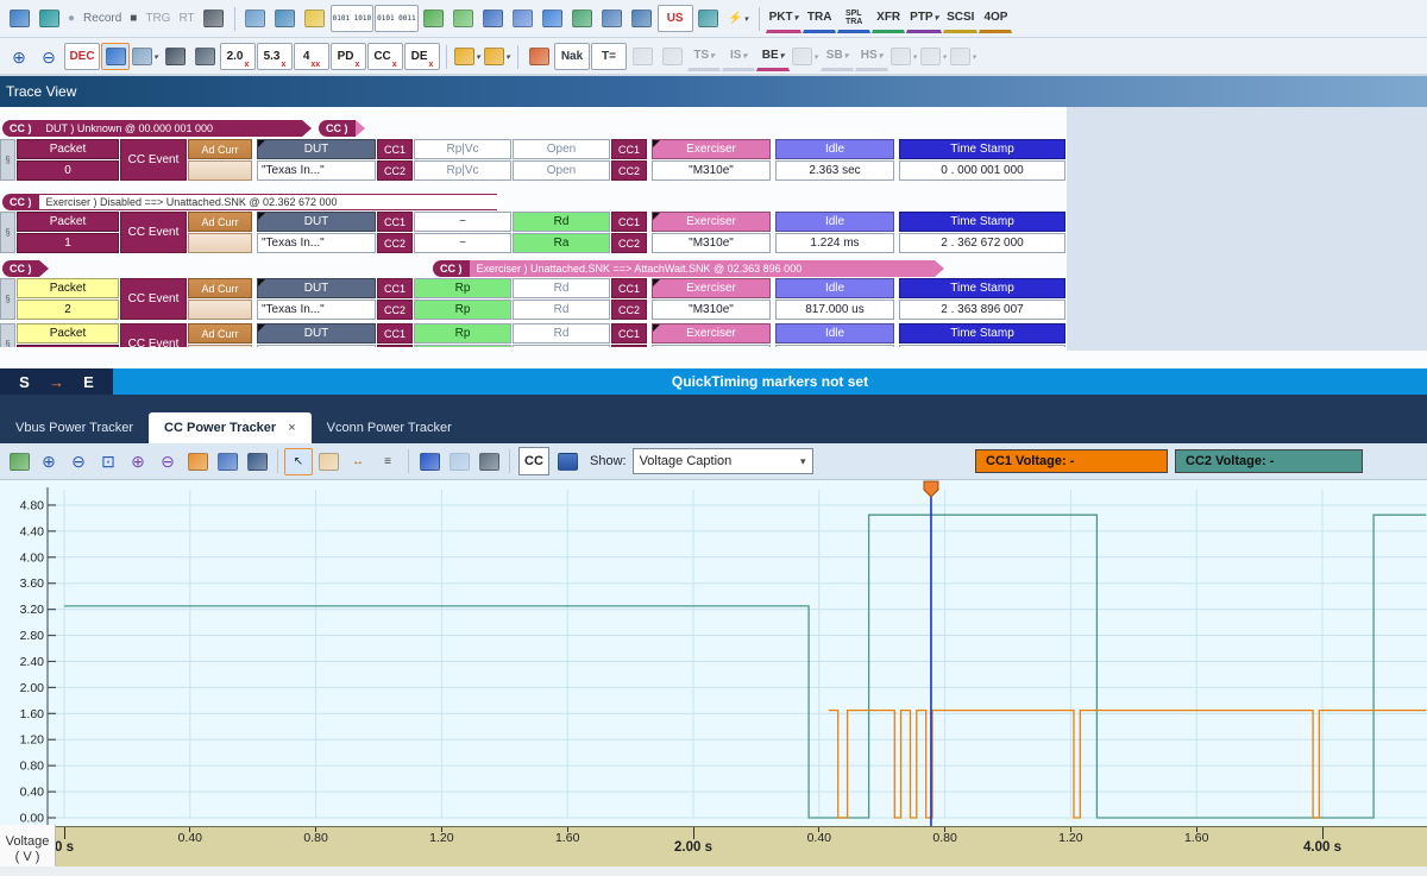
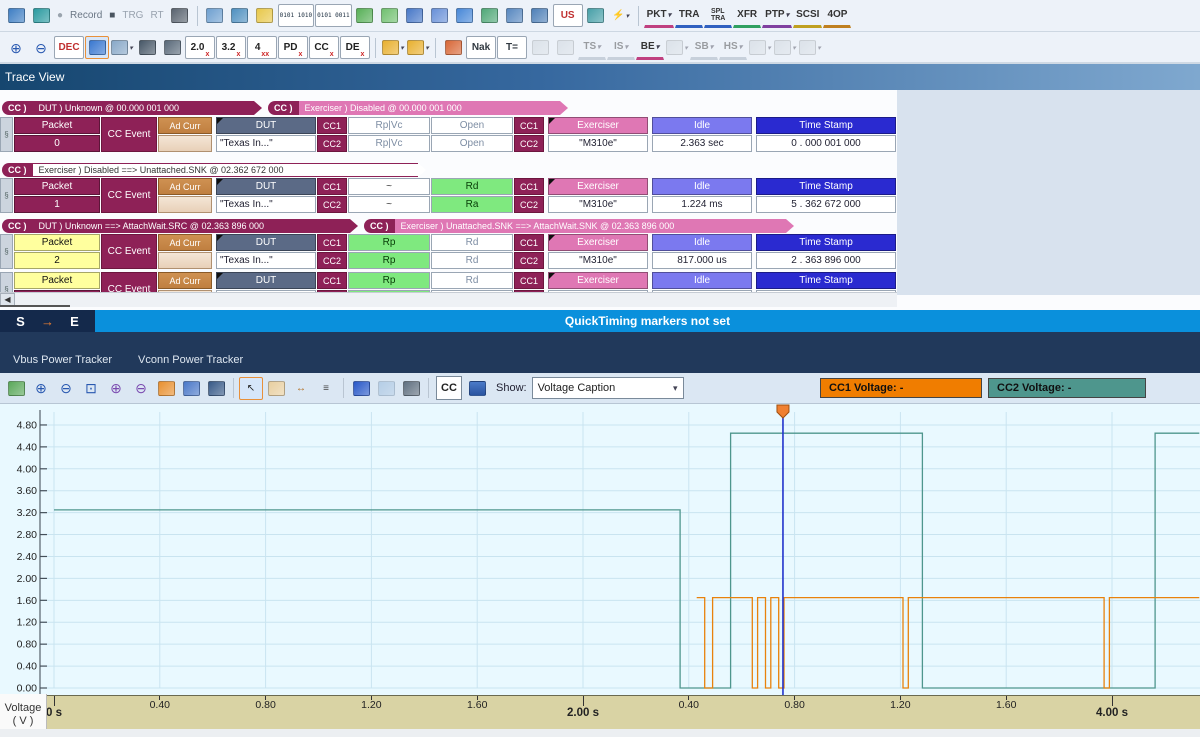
  ●
  Record
  ■
  TRG
  RT
  US
  ⚡
  PKT
  TRA
  XFR
  PTP
  SCSI
  4OP
  ⊕
  ⊖
  DEC
  2.0
- 5.3
+ 3.2
  4
  PD
  CC
  DE
  Nak
  T=
  TS
  IS
  BE
  SB
  HS
  Trace View
  CC )
  DUT ) Unknown @ 00.000 001 000
  CC )
+ Exerciser ) Disabled @ 00.000 001 000
  §
  Packet
  0
  CC Event
  Ad Curr
  DUT
  "Texas In..."
  CC1
  CC2
  Rp|Vc
  Rp|Vc
  Open
  Open
  CC1
  CC2
  Exerciser
  "M310e"
  Idle
  2.363 sec
  Time Stamp
  0 . 000 001 000
  CC )
  Exerciser ) Disabled ==> Unattached.SNK @ 02.362 672 000
  §
  Packet
  1
  CC Event
  Ad Curr
  DUT
  "Texas In..."
  CC1
  CC2
  ~
  ~
  Rd
  Ra
  CC1
  CC2
  Exerciser
  "M310e"
  Idle
  1.224 ms
  Time Stamp
- 2 . 362 672 000
+ 5 . 362 672 000
  CC )
+ DUT ) Unknown ==> AttachWait.SRC @ 02.363 896 000
  CC )
  Exerciser ) Unattached.SNK ==> AttachWait.SNK @ 02.363 896 000
  §
  Packet
  2
  CC Event
  Ad Curr
  DUT
  "Texas In..."
  CC1
  CC2
  Rp
  Rp
  Rd
  Rd
  CC1
  CC2
  Exerciser
  "M310e"
  Idle
  817.000 us
  Time Stamp
- 2 . 363 896 007
+ 2 . 363 896 000
  §
  Packet
  CC Event
  Ad Curr
  DUT
  CC1
  Rp
  Rd
  CC1
  Exerciser
  Idle
  Time Stamp
+ ◀
  S
  →
  E
  QuickTiming markers not set
  Vbus Power Tracker
- CC Power Tracker
- ×
  Vconn Power Tracker
  ⊕
  ⊖
  ⊡
  ⊕
  ⊖
  ↖
  ↔
  ≡
  CC
  Show:
  Voltage Caption
  ▾
  CC1 Voltage: -
  CC2 Voltage: -
  0.00
  0.40
  0.80
  1.20
  1.60
  2.00
  2.40
  2.80
  3.20
  3.60
  4.00
  4.40
  4.80
  0 s
  0.40
  0.80
  1.20
  1.60
  2.00 s
  0.40
  0.80
  1.20
  1.60
  4.00 s
  Voltage
  ( V )
